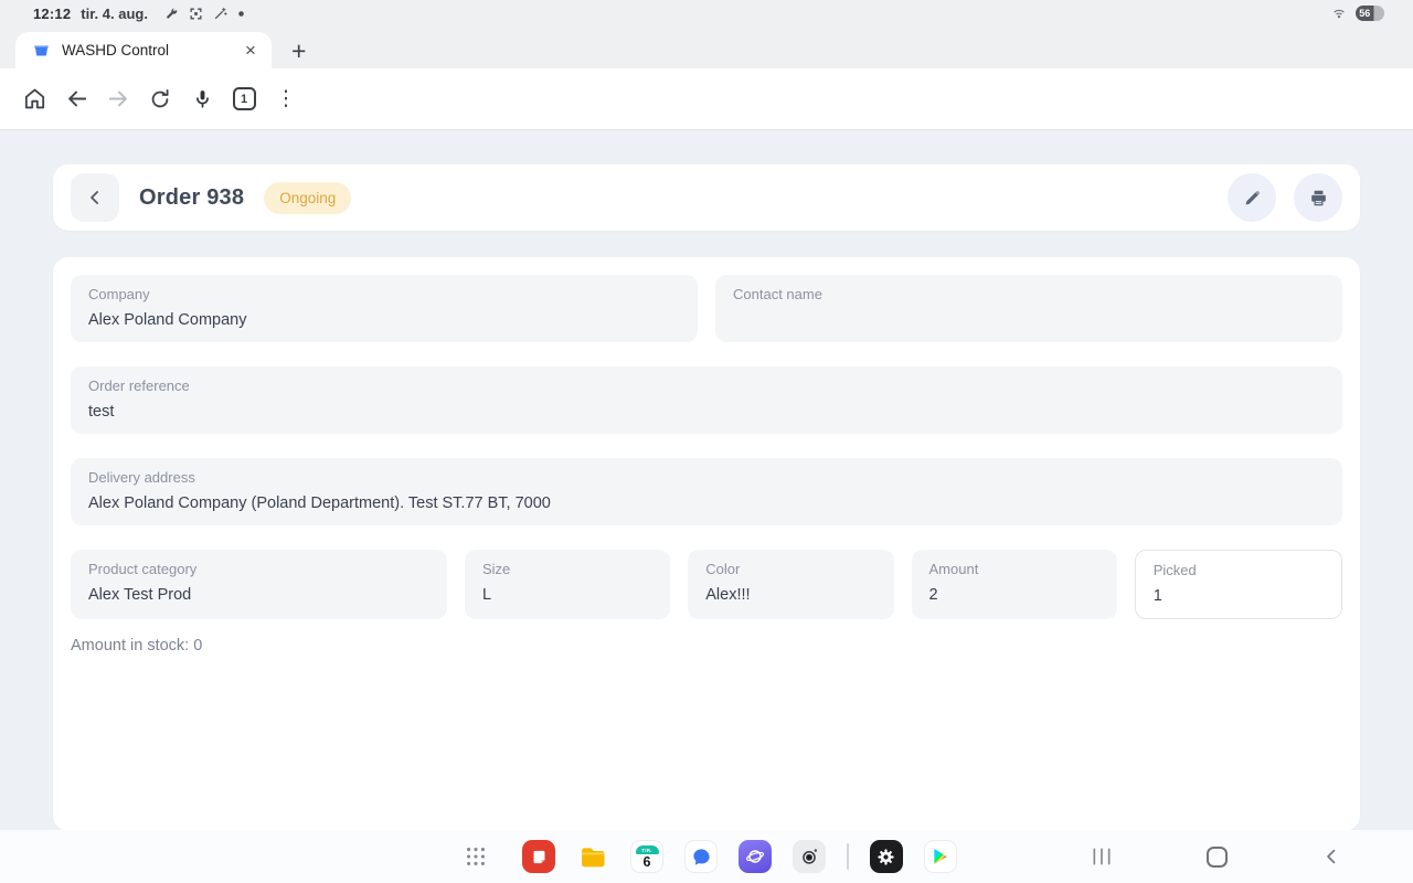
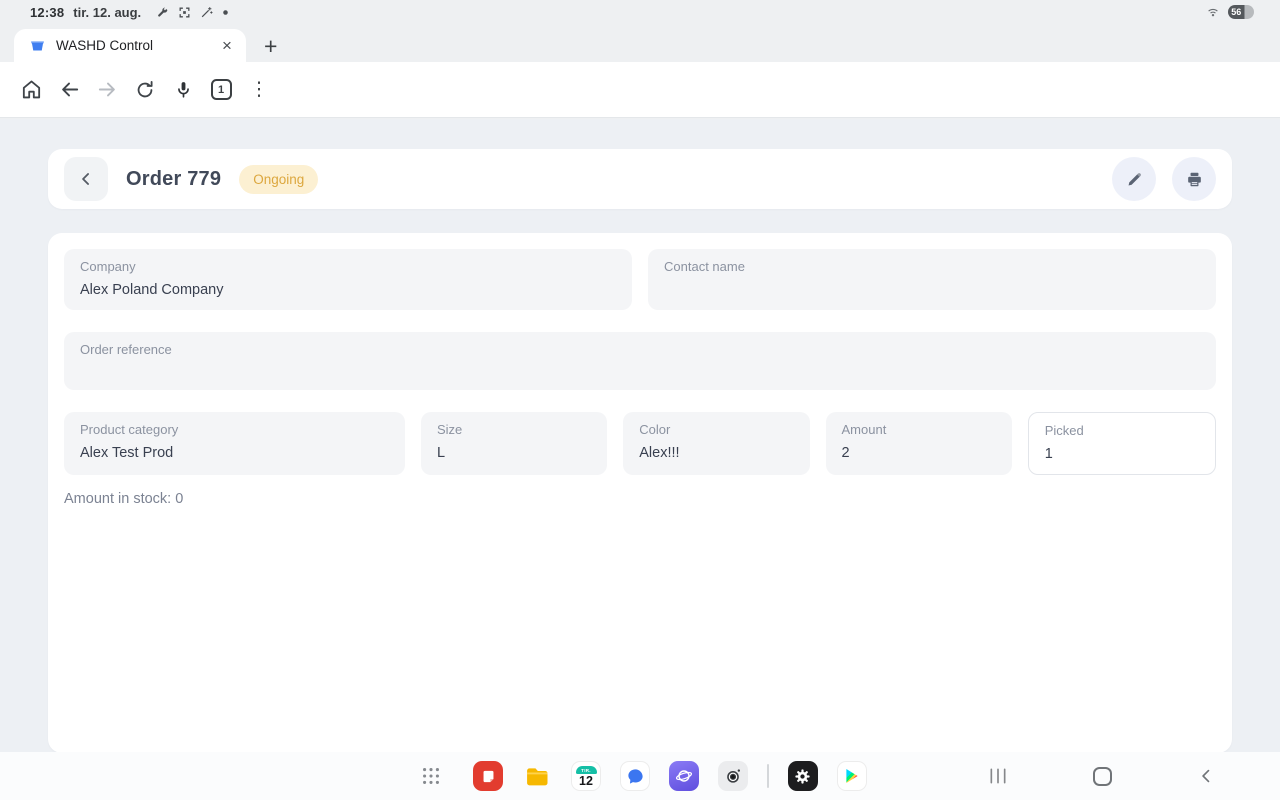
- 12:12
+ 12:38
- tir. 4. aug.
+ tir. 12. aug.
  56
  WASHD Control
  ×
  +
  1
  ⋮
- Order 938
+ Order 779
  Ongoing
  Company
  Alex Poland Company
  Contact name
  Order reference
- test
- Delivery address
- Alex Poland Company (Poland Department). Test ST.77 BT, 7000
  Product category
  Alex Test Prod
  Size
  L
  Color
  Alex!!!
  Amount
  2
  Picked
  1
  Amount in stock: 0
- 6
+ 12
